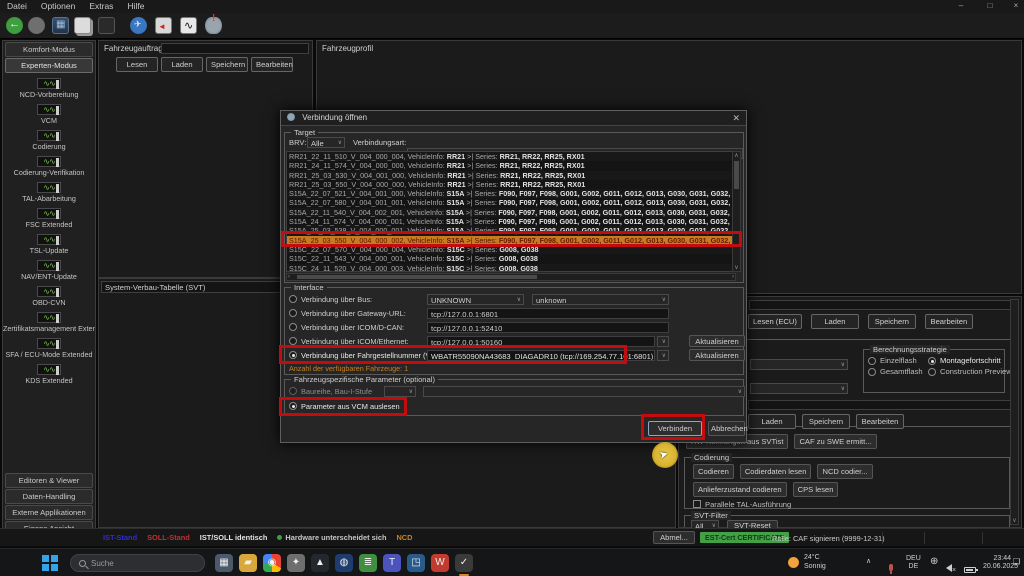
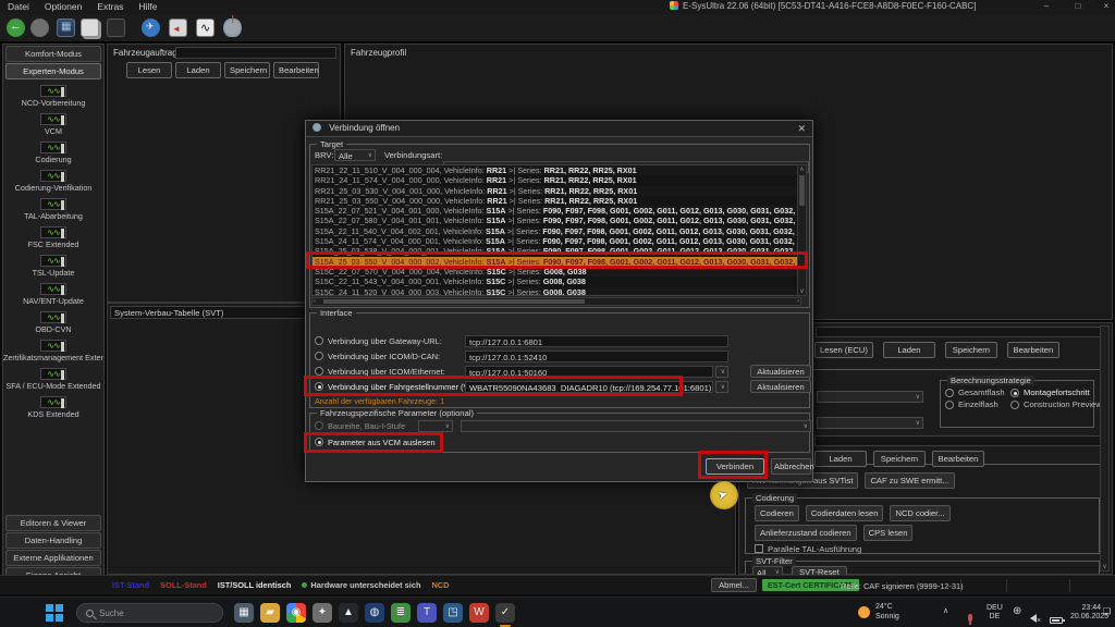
  Datei Optionen Extras Hilfe
+ E-SysUltra 22.06 (64bit) [5C53-DT41-A416-FCE8-A8D8-F0EC-F160-CABC]
  –
  □
  ×
  Komfort-Modus
  Experten-Modus
  NCD-Vorbereitung
  VCM
  Codierung
  Codierung-Verifikation
  TAL-Abarbeitung
  FSC Extended
  TSL-Update
  NAV/ENT-Update
  OBD-CVN
  Zertifikatsmanagement Exten
  SFA / ECU-Mode Extended
  KDS Extended
  Editoren & Viewer
  Daten-Handling
  Externe Applikationen
  Fahrzeugauftra
  Lesen
  Laden
  Speichern
  Bearbeiten
  Fahrzeugprofil
  System-Verbau-Tabelle (SVT)
  Lesen (ECU)
  Laden
  Speichern
  Bearbeiten
  Berechnungsstrategie
- Einzelflash
+ Gesamtflash
  Montagefortschritt
- Gesamtflash
+ Einzelflash
  Construction Preview
  Laden
  Speichern
  Bearbeiten
  CAF zu SWE ermitt...
  Codierung
  Codieren
  Codierdaten lesen
  NCD codier...
  Anlieferzustand codieren
  CPS lesen
  Parallele TAL-Ausführung
  SVT-Filter
  All
  SVT-Reset
  Verbindung öffnen
  ✕
  Target
  BRV:
  Alle
  Verbindungsart:
  RR21_22_11_510_V_004_000_004, VehicleInfo: RR21 >| Series: RR21, RR22, RR25, RX01
  RR21_24_11_574_V_004_000_000, VehicleInfo: RR21 >| Series: RR21, RR22, RR25, RX01
  RR21_25_03_530_V_004_001_000, VehicleInfo: RR21 >| Series: RR21, RR22, RR25, RX01
  RR21_25_03_550_V_004_000_000, VehicleInfo: RR21 >| Series: RR21, RR22, RR25, RX01
  S15A_22_07_521_V_004_001_000, VehicleInfo: S15A >| Series: F090, F097, F098, G001, G002, G011, G012, G013, G030, G031, G032,
  S15A_22_07_580_V_004_001_001, VehicleInfo: S15A >| Series: F090, F097, F098, G001, G002, G011, G012, G013, G030, G031, G032,
  S15A_22_11_540_V_004_002_001, VehicleInfo: S15A >| Series: F090, F097, F098, G001, G002, G011, G012, G013, G030, G031, G032,
  S15A_24_11_574_V_004_000_001, VehicleInfo: S15A >| Series: F090, F097, F098, G001, G002, G011, G012, G013, G030, G031, G032,
  S15A_25_03_538_V_004_000_001, VehicleInfo: S15A >| Series: F090, F097, F098, G001, G002, G011, G012, G013, G030, G031, G032,
  S15A_25_03_550_V_004_000_002, VehicleInfo: S15A >| Series: F090, F097, F098, G001, G002, G011, G012, G013, G030, G031, G032,
  S15C_22_07_570_V_004_000_004, VehicleInfo: S15C >| Series: G008, G038
  S15C_22_11_543_V_004_000_001, VehicleInfo: S15C >| Series: G008, G038
  S15C_24_11_520_V_004_000_003, VehicleInfo: S15C >| Series: G008, G038
  Interface
- Verbindung über Bus:
- UNKNOWN
- unknown
  Verbindung über Gateway-URL:
  tcp://127.0.0.1:6801
  Verbindung über ICOM/D-CAN:
  tcp://127.0.0.1:52410
  Verbindung über ICOM/Ethernet:
  tcp://127.0.0.1:50160
  Aktualisieren
  Verbindung über Fahrgestellnummer (
  WBATR55090NA43683_DIAGADR10 (tcp://169.254.77.101:6801)
  Aktualisieren
  Anzahl der verfügbaren Fahrzeuge: 1
  Fahrzeugspezifische Parameter (optional)
  Baureihe, Bau-I-Stufe
  Parameter aus VCM auslesen
  Verbinden
  Abbrechen
  IST-Stand
  SOLL-Stand
  IST/SOLL identisch
  Hardware unterscheidet sich
  NCD
  Abmel...
  EST-Cert CERTIFICATE
  Rolle: CAF signieren (9999-12-31)
  Suche
  ▦
  ▰
  ◉
  ✦
  ▲
  ◍
  ≣
  T
  ◳
  W
  ✓
  ⊕
  ❏
